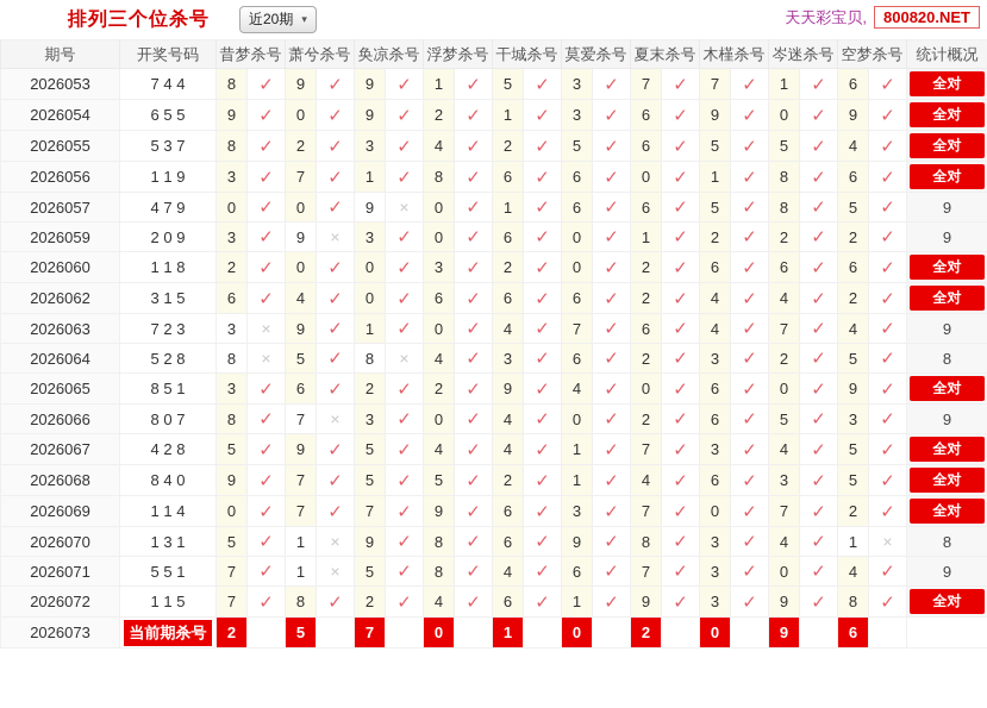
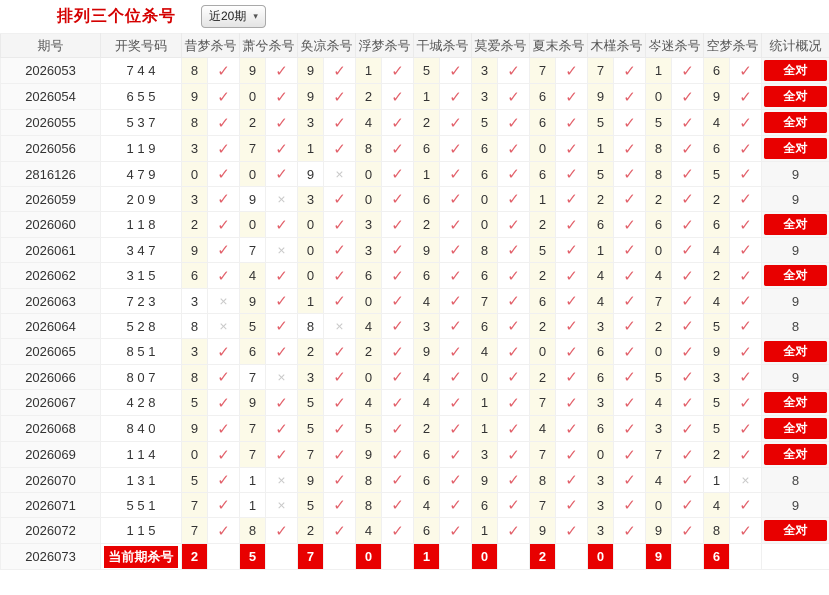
  排列三个位杀号
  近20期
  ▾
- 天天彩宝贝,
- 800820.NET
  期号	开奖号码	昔梦杀号	萧兮杀号	奂凉杀号	浮梦杀号	干城杀号	莫爱杀号	夏末杀号	木槿杀号	岑迷杀号	空梦杀号	统计概况
  2026053	7 4 4	8	✓	9	✓	9	✓	1	✓	5	✓	3	✓	7	✓	7	✓	1	✓	6	✓	全对
  2026054	6 5 5	9	✓	0	✓	9	✓	2	✓	1	✓	3	✓	6	✓	9	✓	0	✓	9	✓	全对
  2026055	5 3 7	8	✓	2	✓	3	✓	4	✓	2	✓	5	✓	6	✓	5	✓	5	✓	4	✓	全对
  2026056	1 1 9	3	✓	7	✓	1	✓	8	✓	6	✓	6	✓	0	✓	1	✓	8	✓	6	✓	全对
- 2026057	4 7 9	0	✓	0	✓	9	×	0	✓	1	✓	6	✓	6	✓	5	✓	8	✓	5	✓	9
+ 2816126	4 7 9	0	✓	0	✓	9	×	0	✓	1	✓	6	✓	6	✓	5	✓	8	✓	5	✓	9
  2026059	2 0 9	3	✓	9	×	3	✓	0	✓	6	✓	0	✓	1	✓	2	✓	2	✓	2	✓	9
  2026060	1 1 8	2	✓	0	✓	0	✓	3	✓	2	✓	0	✓	2	✓	6	✓	6	✓	6	✓	全对
+ 2026061	3 4 7	9	✓	7	×	0	✓	3	✓	9	✓	8	✓	5	✓	1	✓	0	✓	4	✓	9
  2026062	3 1 5	6	✓	4	✓	0	✓	6	✓	6	✓	6	✓	2	✓	4	✓	4	✓	2	✓	全对
  2026063	7 2 3	3	×	9	✓	1	✓	0	✓	4	✓	7	✓	6	✓	4	✓	7	✓	4	✓	9
  2026064	5 2 8	8	×	5	✓	8	×	4	✓	3	✓	6	✓	2	✓	3	✓	2	✓	5	✓	8
  2026065	8 5 1	3	✓	6	✓	2	✓	2	✓	9	✓	4	✓	0	✓	6	✓	0	✓	9	✓	全对
  2026066	8 0 7	8	✓	7	×	3	✓	0	✓	4	✓	0	✓	2	✓	6	✓	5	✓	3	✓	9
  2026067	4 2 8	5	✓	9	✓	5	✓	4	✓	4	✓	1	✓	7	✓	3	✓	4	✓	5	✓	全对
  2026068	8 4 0	9	✓	7	✓	5	✓	5	✓	2	✓	1	✓	4	✓	6	✓	3	✓	5	✓	全对
  2026069	1 1 4	0	✓	7	✓	7	✓	9	✓	6	✓	3	✓	7	✓	0	✓	7	✓	2	✓	全对
  2026070	1 3 1	5	✓	1	×	9	✓	8	✓	6	✓	9	✓	8	✓	3	✓	4	✓	1	×	8
  2026071	5 5 1	7	✓	1	×	5	✓	8	✓	4	✓	6	✓	7	✓	3	✓	0	✓	4	✓	9
  2026072	1 1 5	7	✓	8	✓	2	✓	4	✓	6	✓	1	✓	9	✓	3	✓	9	✓	8	✓	全对
  2026073	当前期杀号	2		5		7		0		1		0		2		0		9		6
